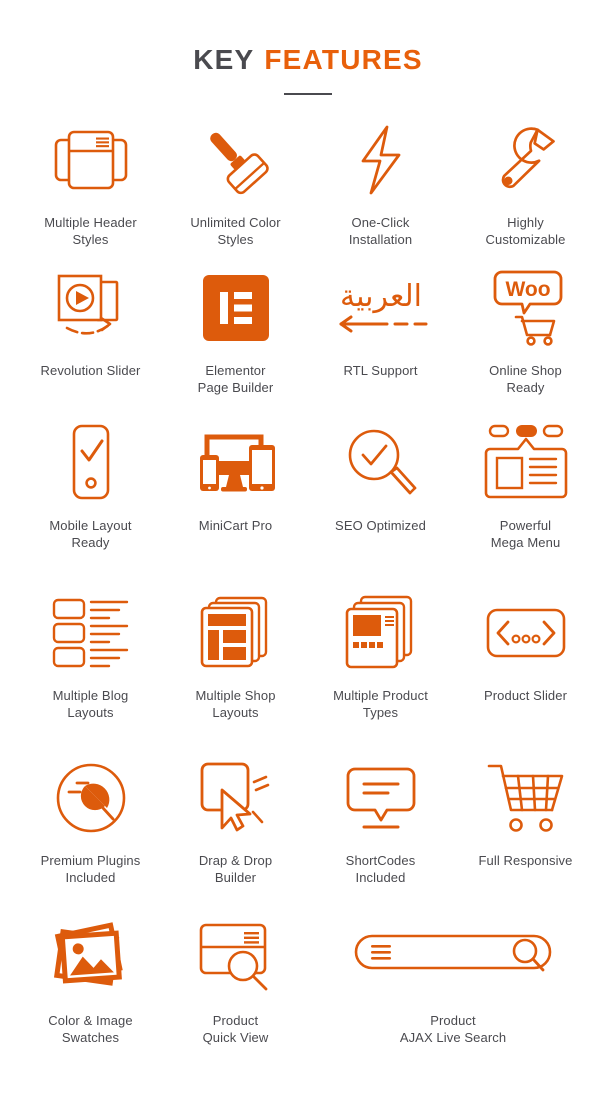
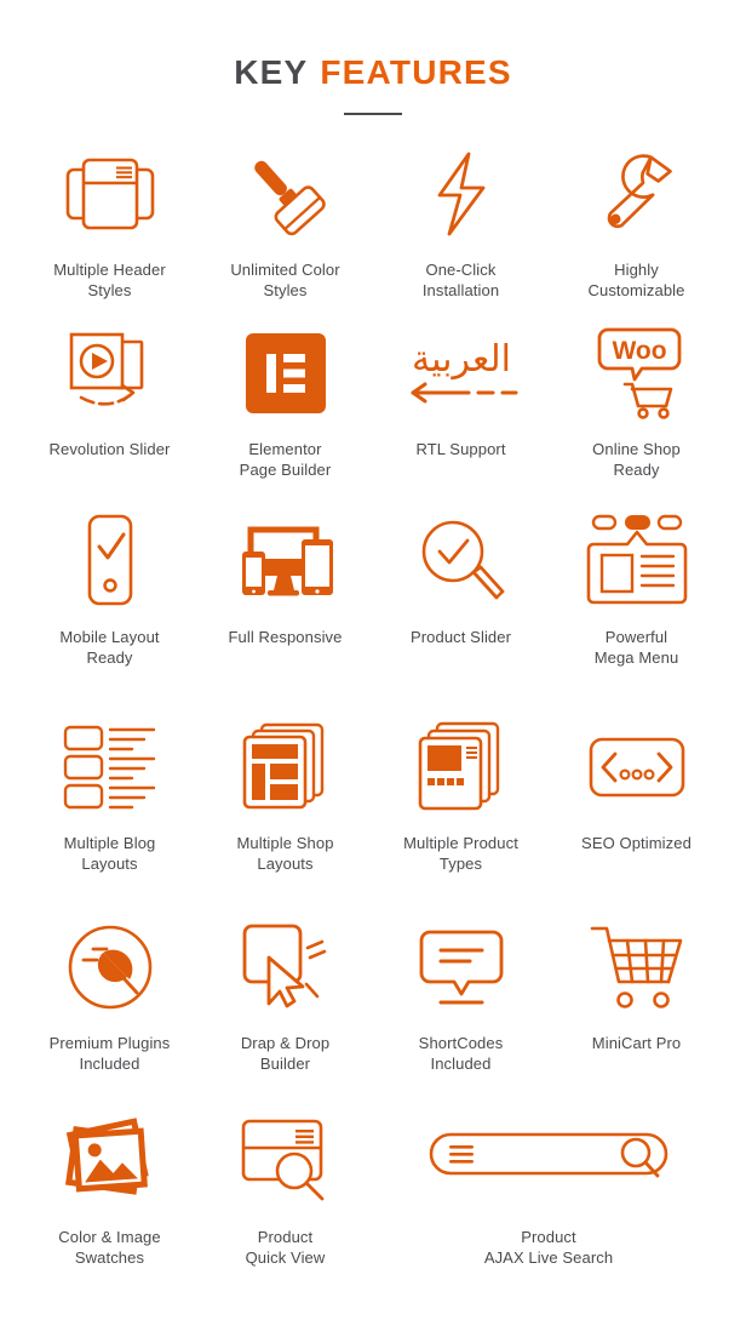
  KEY FEATURES
  Multiple Header
  Styles
  Unlimited Color
  Styles
  One-Click
  Installation
  Highly
  Customizable
  Revolution Slider
  Elementor
  Page Builder
  العربية
  RTL Support
  Woo
  Online Shop
  Ready
  Mobile Layout
  Ready
- MiniCart Pro
+ Full Responsive
- SEO Optimized
+ Product Slider
  Powerful
  Mega Menu
  Multiple Blog
  Layouts
  Multiple Shop
  Layouts
  Multiple Product
  Types
- Product Slider
+ SEO Optimized
  Premium Plugins
  Included
  Drap & Drop
  Builder
  ShortCodes
  Included
- Full Responsive
+ MiniCart Pro
  Color & Image
  Swatches
  Product
  Quick View
  Product
  AJAX Live Search
